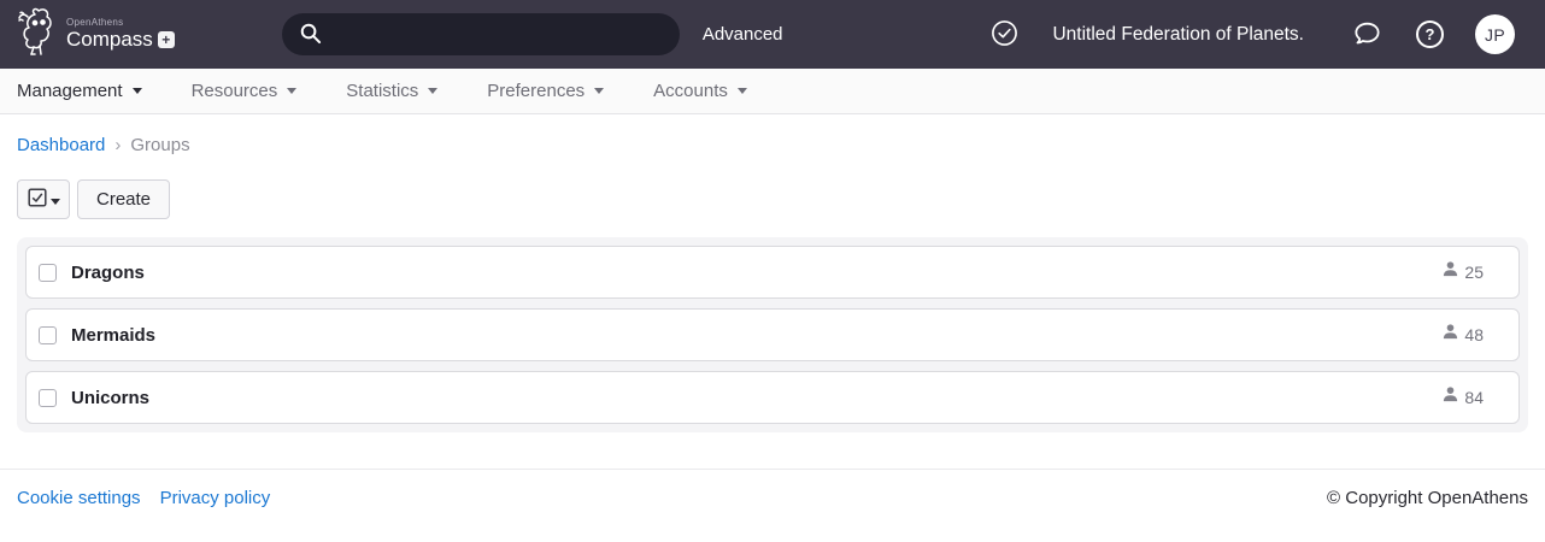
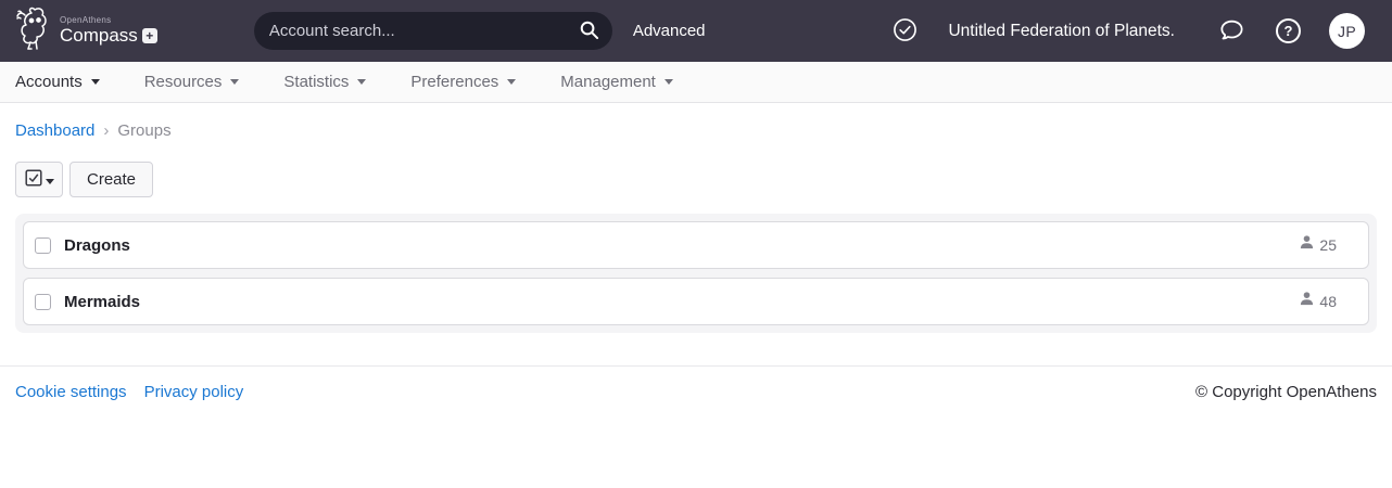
  OpenAthens
  Compass
  +
+ Account search...
  Advanced
  Untitled Federation of Planets.
  ?
  JP
- Management
+ Accounts
  Resources
  Statistics
  Preferences
- Accounts
+ Management
  Dashboard
  ›
  Groups
  Create
  Dragons
  25
  Mermaids
  48
- Unicorns
- 84
  Cookie settings
  Privacy policy
  © Copyright OpenAthens
